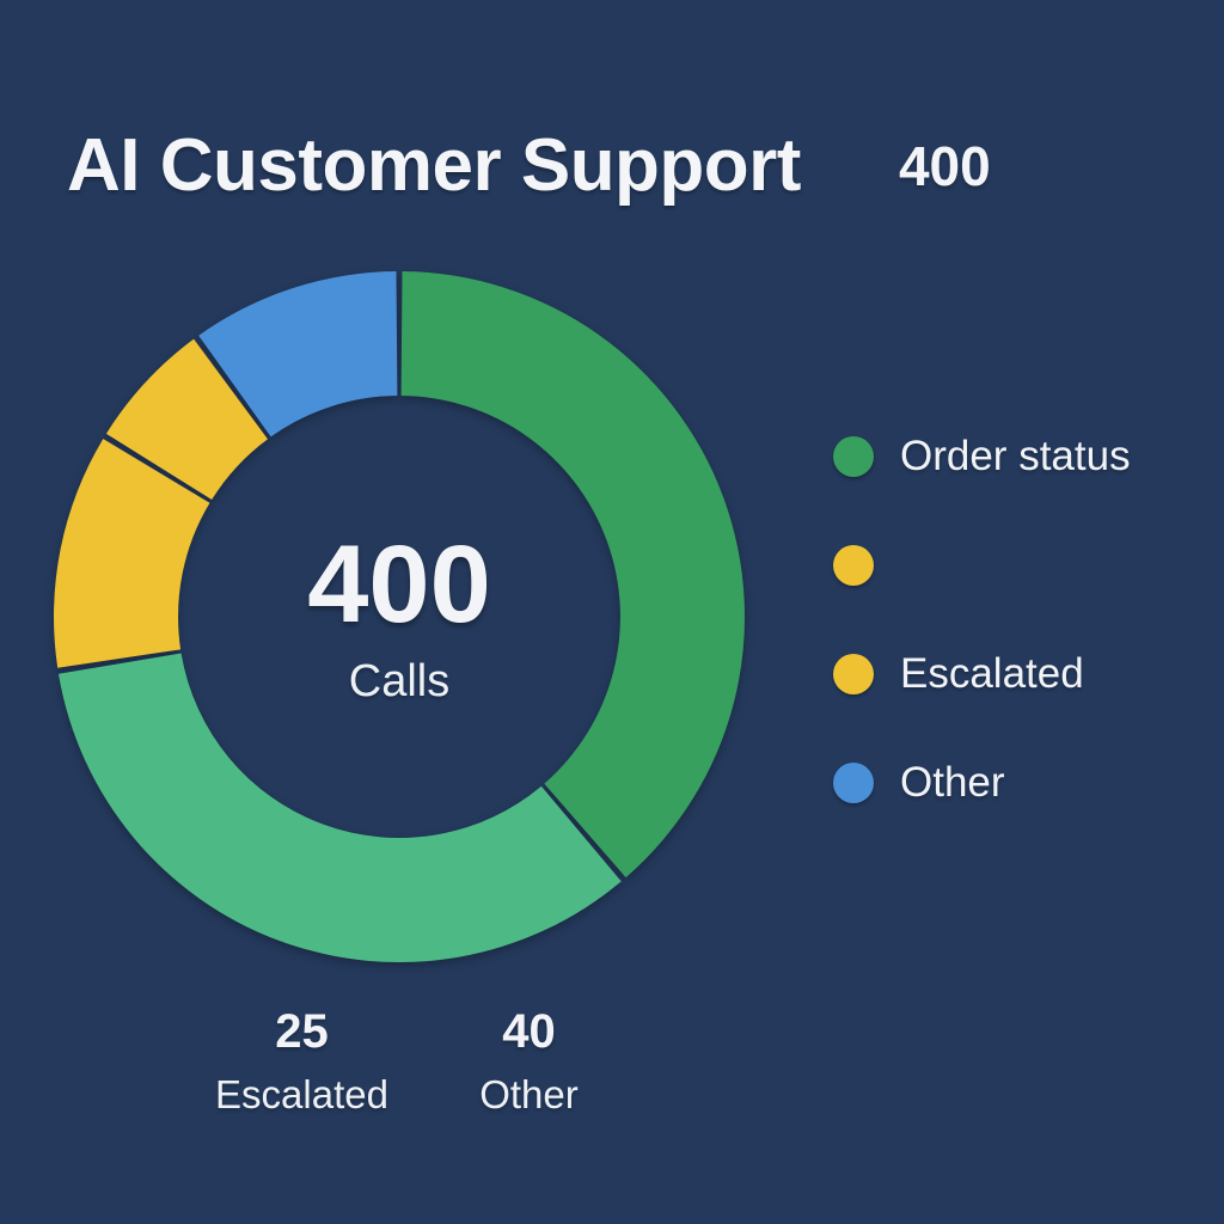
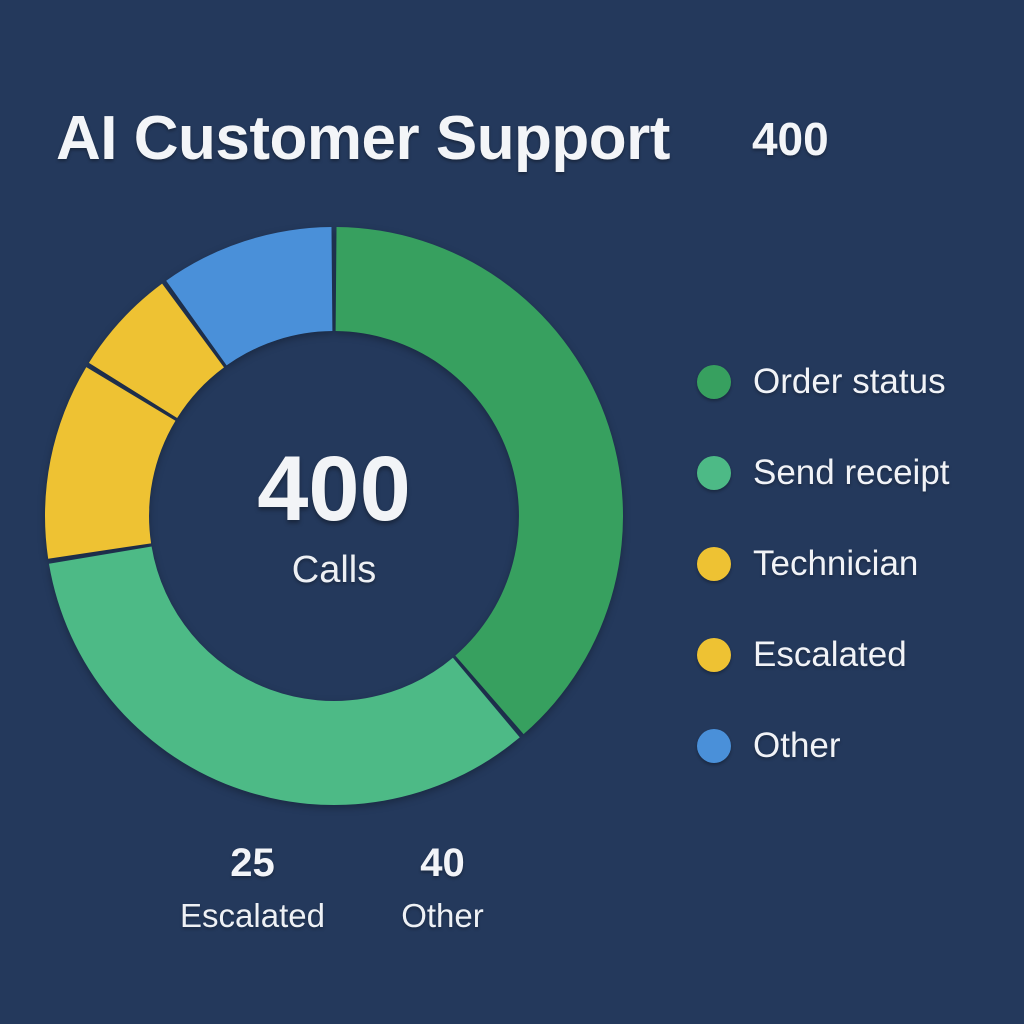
  AI Customer Support
  400
  400
  Calls
  Order status
+ Send receipt
+ Technician
  Escalated
  Other
  25
  Escalated
  40
  Other
